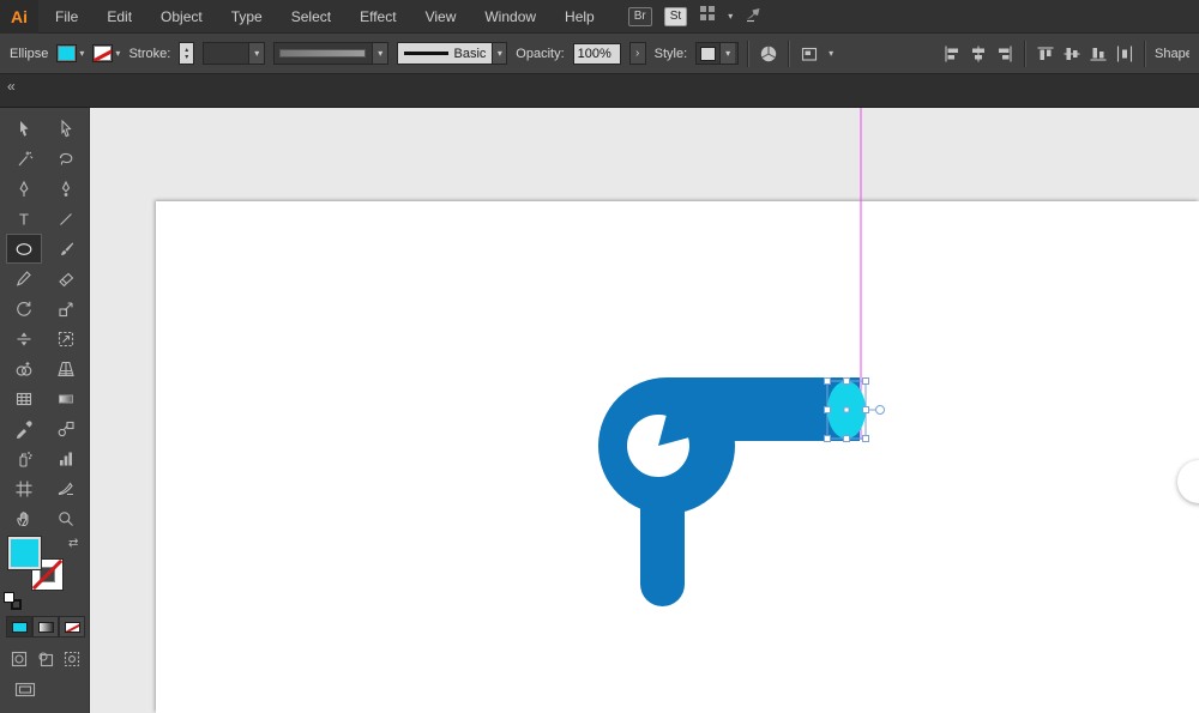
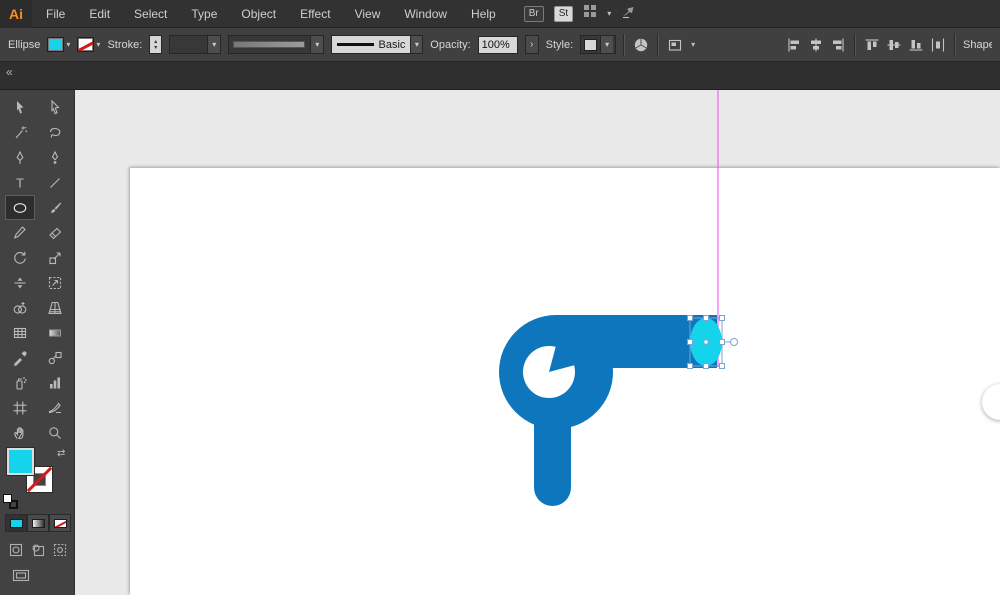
  Ai
  File
  Edit
- Object
+ Select
  Type
- Select
+ Object
  Effect
  View
  Window
  Help
  Br
  St
  ▾
  Ellipse
  ▾
  ▾
  Stroke:
  ▾
  ▾
  Basic
  ▾
  Opacity:
  100%
  ›
  Style:
  ▾
  ▾
  Shape
  «
  T
  ⇄
